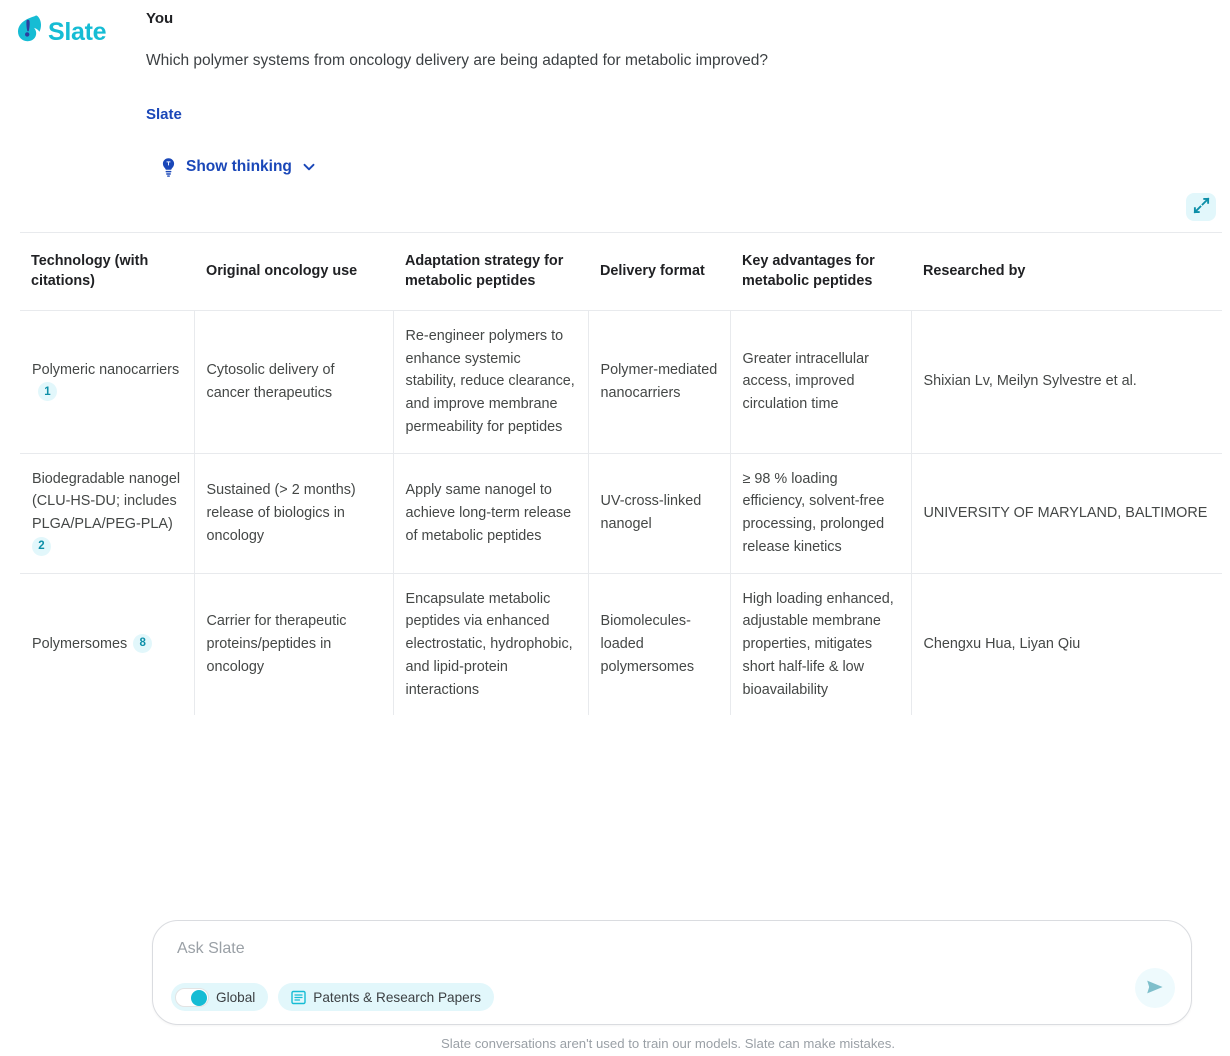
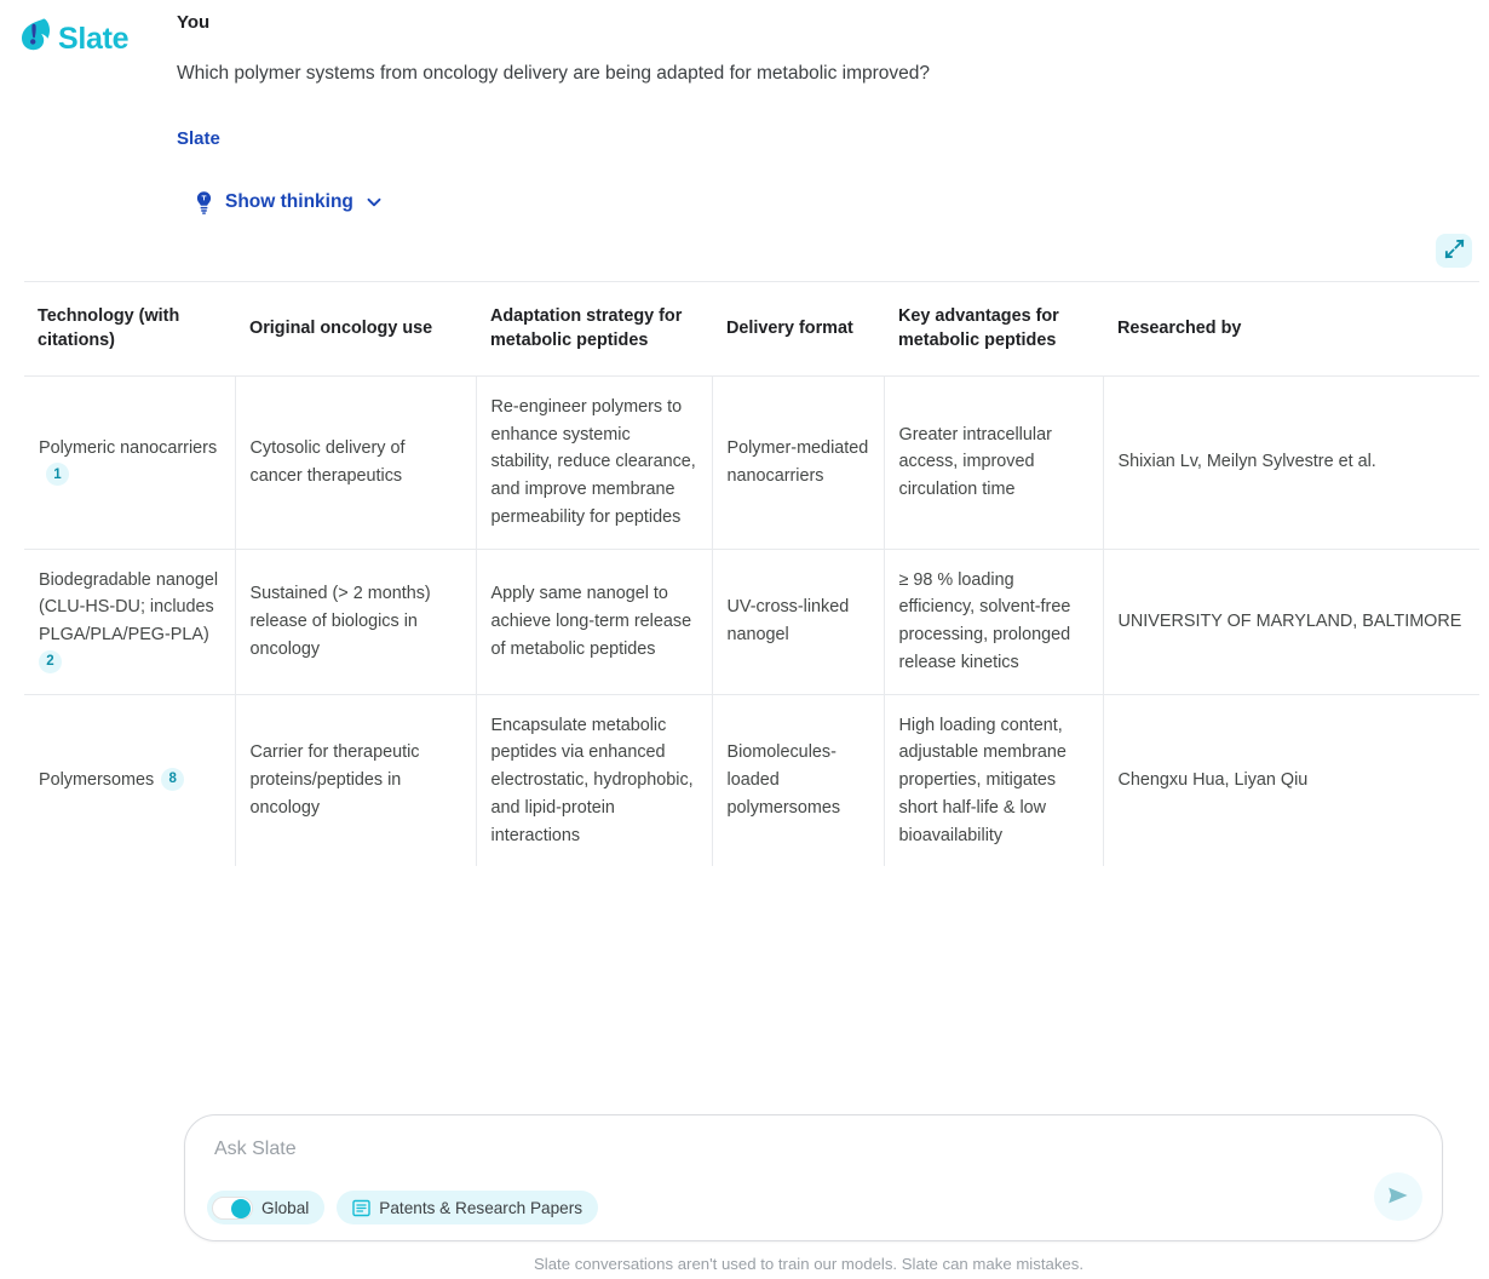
  Slate
  You
  Which polymer systems from oncology delivery are being adapted for metabolic improved?
  Slate
  Show thinking
  Technology (with citations)	Original oncology use	Adaptation strategy for metabolic peptides	Delivery format	Key advantages for metabolic peptides	Researched by
  Polymeric nanocarriers1	Cytosolic delivery of cancer therapeutics	Re-engineer polymers to enhance systemic stability, reduce clearance, and improve membrane permeability for peptides	Polymer-mediated nanocarriers	Greater intracellular access, improved circulation time	Shixian Lv, Meilyn Sylvestre et al.
  Biodegradable nanogel (CLU-HS-DU; includes PLGA/PLA/PEG-PLA)2	Sustained (> 2 months) release of biologics in oncology	Apply same nanogel to achieve long-term release of metabolic peptides	UV-cross-linked nanogel	≥ 98 % loading efficiency, solvent-free processing, prolonged release kinetics	UNIVERSITY OF MARYLAND, BALTIMORE
- Polymersomes 8	Carrier for therapeutic proteins/peptides in oncology	Encapsulate metabolic peptides via enhanced electrostatic, hydrophobic, and lipid-protein interactions	Biomolecules-loaded polymersomes	High loading enhanced, adjustable membrane properties, mitigates short half-life & low bioavailability	Chengxu Hua, Liyan Qiu
+ Polymersomes 8	Carrier for therapeutic proteins/peptides in oncology	Encapsulate metabolic peptides via enhanced electrostatic, hydrophobic, and lipid-protein interactions	Biomolecules-loaded polymersomes	High loading content, adjustable membrane properties, mitigates short half-life & low bioavailability	Chengxu Hua, Liyan Qiu
  Ask Slate
  Global
  Patents & Research Papers
  Slate conversations aren't used to train our models. Slate can make mistakes.
